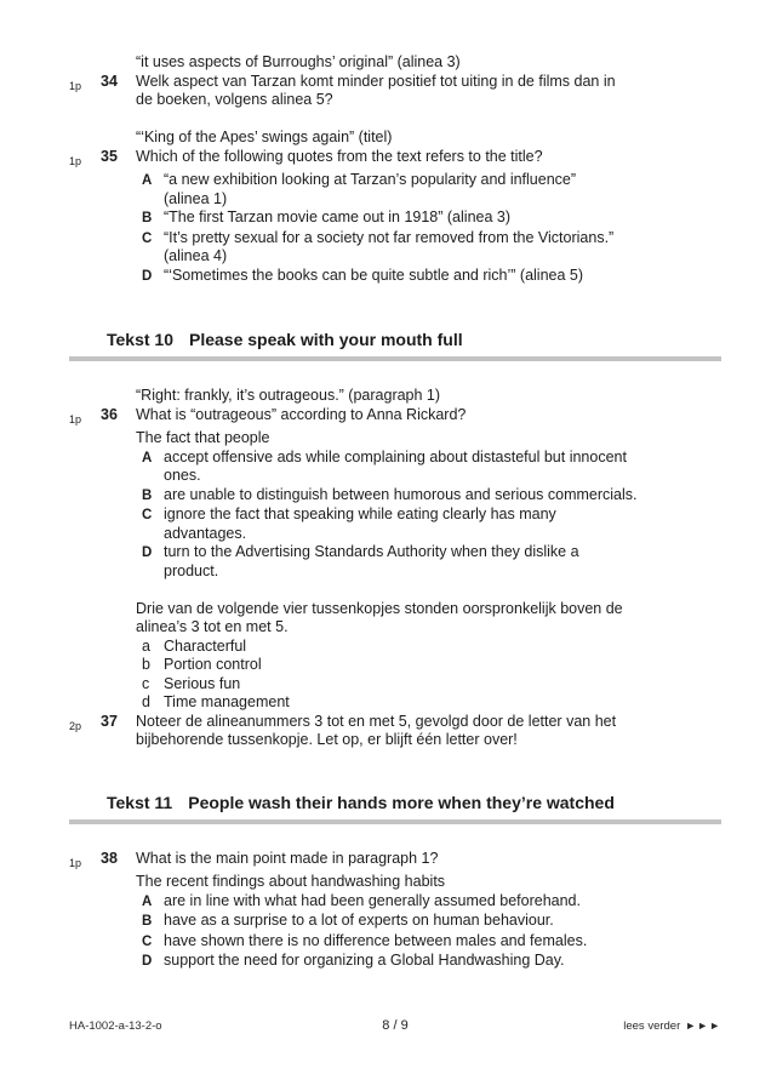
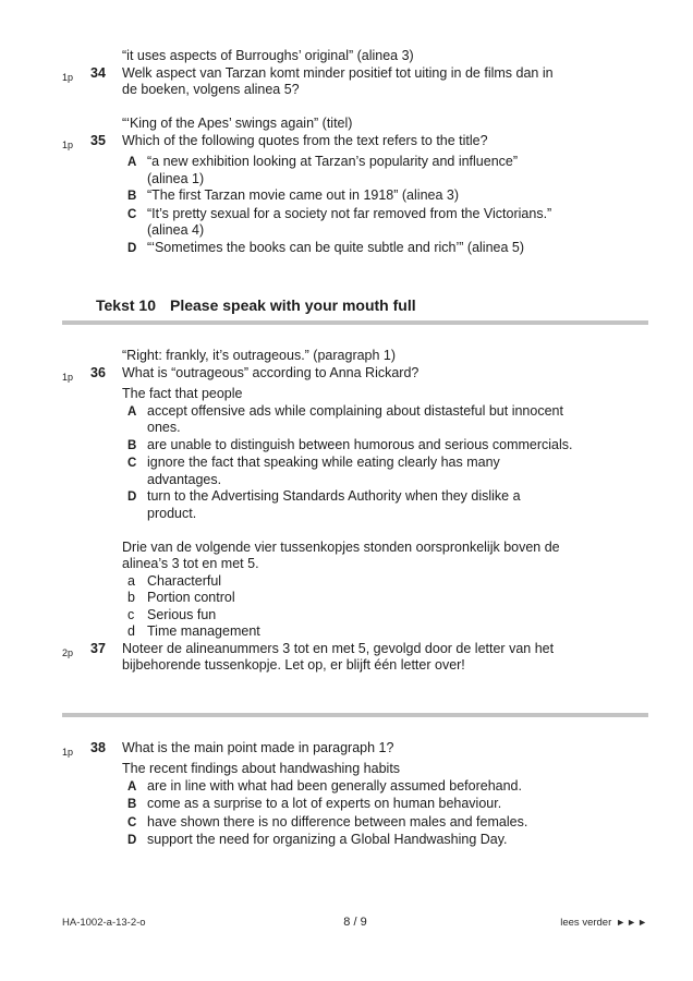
  “it uses aspects of Burroughs’ original” (alinea 3)
  1p
  34
  Welk aspect van Tarzan komt minder positief tot uiting in de films dan in
  de boeken, volgens alinea 5?
  “‘King of the Apes’ swings again” (titel)
  1p
  35
  Which of the following quotes from the text refers to the title?
  A
  “a new exhibition looking at Tarzan’s popularity and influence”
  (alinea 1)
  B
  “The first Tarzan movie came out in 1918” (alinea 3)
  C
  “It’s pretty sexual for a society not far removed from the Victorians.”
  (alinea 4)
  D
  “‘Sometimes the books can be quite subtle and rich’” (alinea 5)
  Tekst 10 Please speak with your mouth full
  “Right: frankly, it’s outrageous.” (paragraph 1)
  1p
  36
  What is “outrageous” according to Anna Rickard?
  The fact that people
  A
  accept offensive ads while complaining about distasteful but innocent
  ones.
  B
  are unable to distinguish between humorous and serious commercials.
  C
  ignore the fact that speaking while eating clearly has many
  advantages.
  D
  turn to the Advertising Standards Authority when they dislike a
  product.
  Drie van de volgende vier tussenkopjes stonden oorspronkelijk boven de
  alinea’s 3 tot en met 5.
  a
  Characterful
  b
  Portion control
  c
  Serious fun
  d
  Time management
  2p
  37
  Noteer de alineanummers 3 tot en met 5, gevolgd door de letter van het
  bijbehorende tussenkopje. Let op, er blijft één letter over!
- Tekst 11 People wash their hands more when they’re watched
  1p
  38
  What is the main point made in paragraph 1?
  The recent findings about handwashing habits
  A
  are in line with what had been generally assumed beforehand.
  B
- have as a surprise to a lot of experts on human behaviour.
+ come as a surprise to a lot of experts on human behaviour.
  C
  have shown there is no difference between males and females.
  D
  support the need for organizing a Global Handwashing Day.
  HA-1002-a-13-2-o
  8 / 9
  lees verder ►►►
